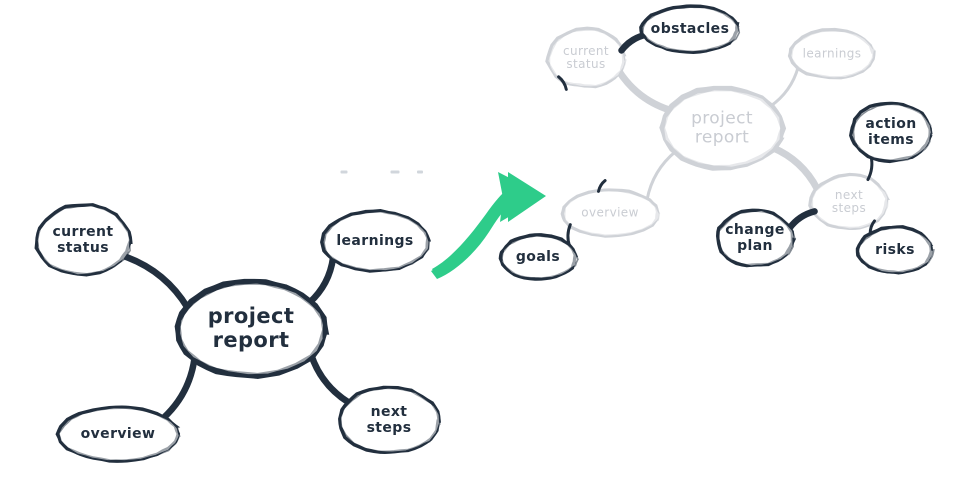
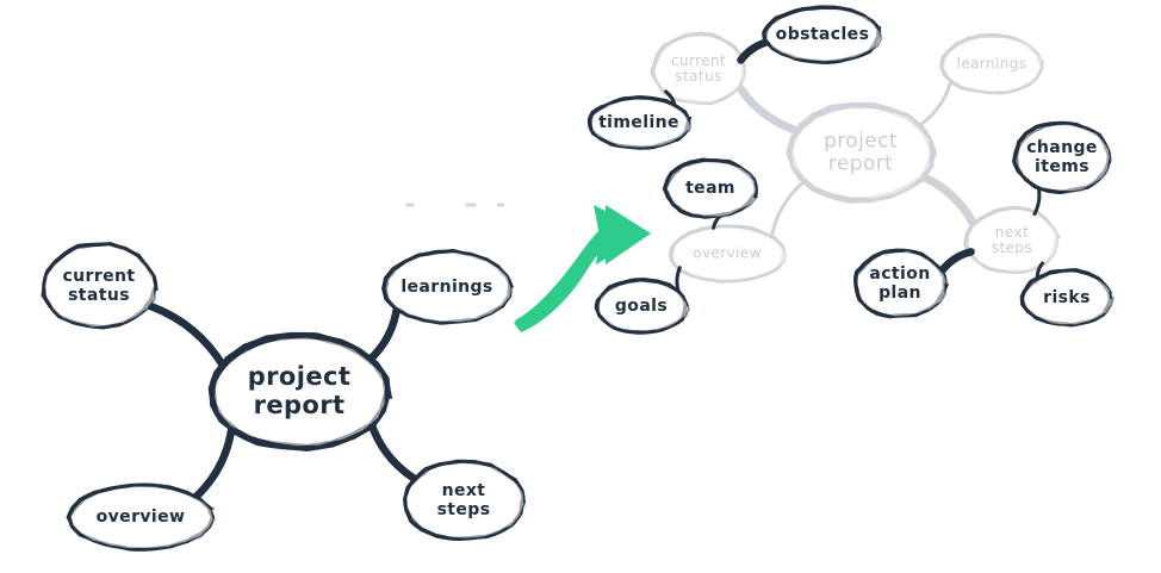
  project
  report
  current
  status
  learnings
  overview
  next
  steps
  project
  report
  current
  status
  learnings
  overview
  next
  steps
  obstacles
+ timeline
+ team
  goals
- action
+ change
  items
  risks
- change
+ action
  plan
